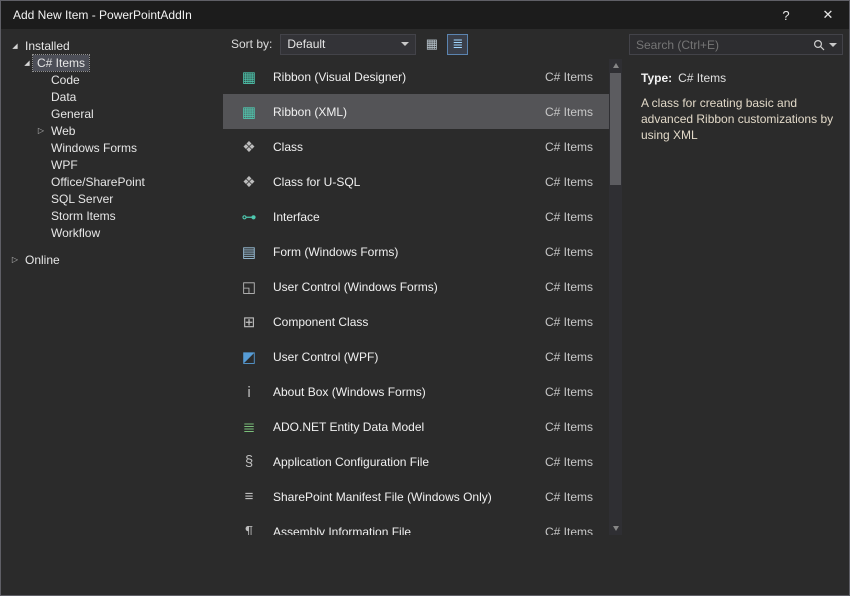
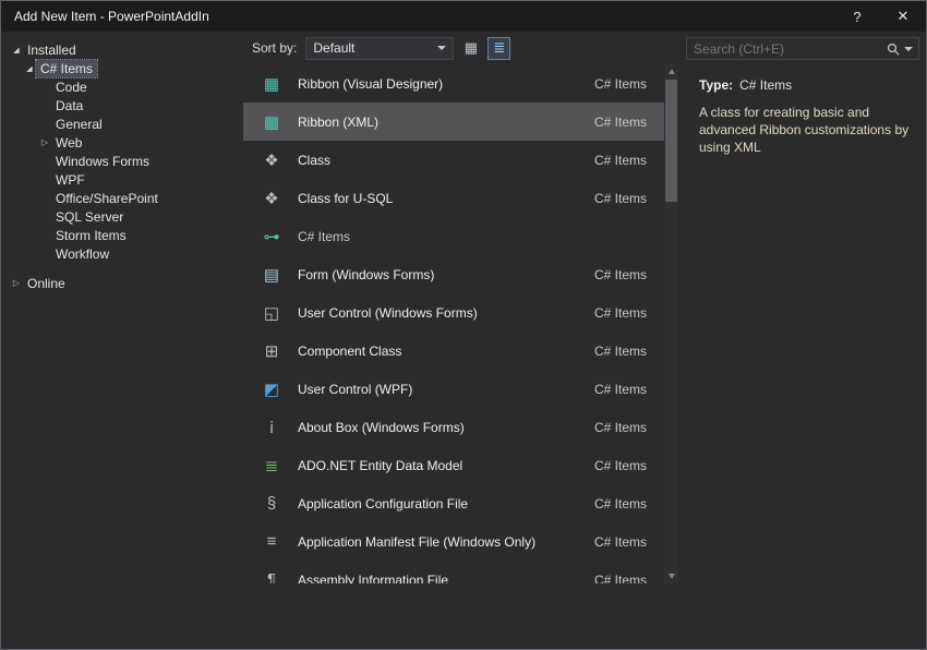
  Add New Item - PowerPointAddIn
  ?
  ✕
  Installed
  C# Items
  Code
  Data
  General
  ▷
  Web
  Windows Forms
  WPF
  Office/SharePoint
  SQL Server
  Storm Items
  Workflow
  ▷
  Online
  Sort by:
  Default
  ▦
  ≣
  Search (Ctrl+E)
  ▦
  Ribbon (Visual Designer)
  C# Items
  ▦
  Ribbon (XML)
  C# Items
  ❖
  Class
  C# Items
  ❖
  Class for U-SQL
  C# Items
  ⊶
- Interface
  C# Items
  ▤
  Form (Windows Forms)
  C# Items
  ◱
  User Control (Windows Forms)
  C# Items
  ⊞
  Component Class
  C# Items
  ◩
  User Control (WPF)
  C# Items
  ℹ
  About Box (Windows Forms)
  C# Items
  ≣
  ADO.NET Entity Data Model
  C# Items
  §
  Application Configuration File
  C# Items
  ≡
- SharePoint Manifest File (Windows Only)
+ Application Manifest File (Windows Only)
  C# Items
  ¶
  Assembly Information File
  C# Items
  Type: C# Items
  A class for creating basic and advanced Ribbon customizations by using XML
